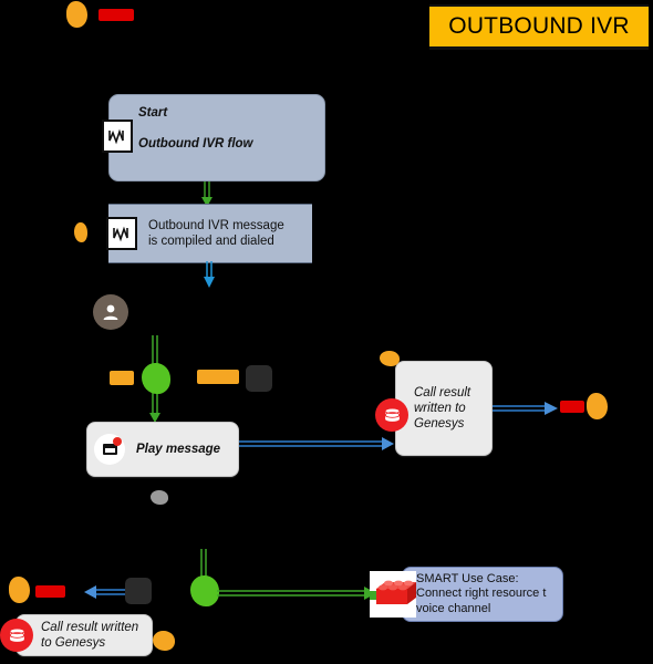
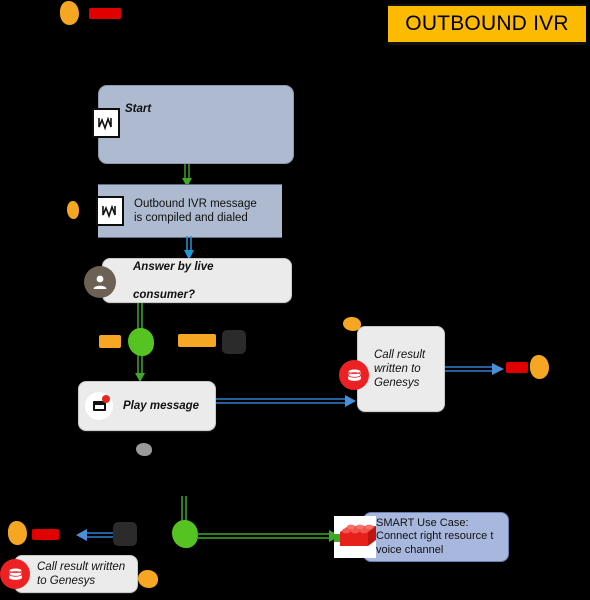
  OUTBOUND IVR
  Start
- Outbound IVR flow
  Outbound IVR message
  is compiled and dialed
+ Answer by live
+ consumer?
  Play message
  Call result
  written to
  Genesys
  SMART Use Case:
  Connect right resource t
  voice channel
  Call result written
  to Genesys
